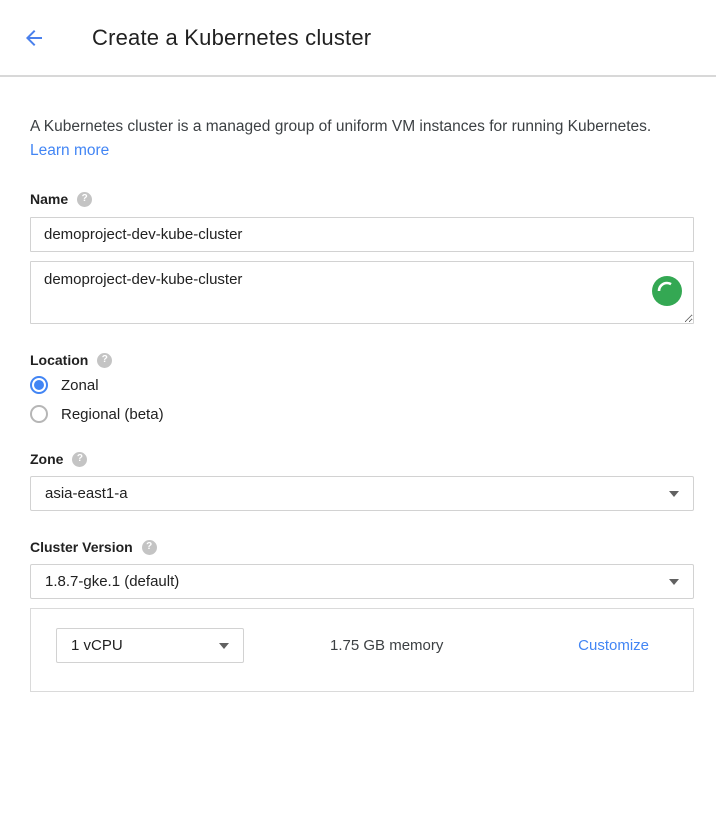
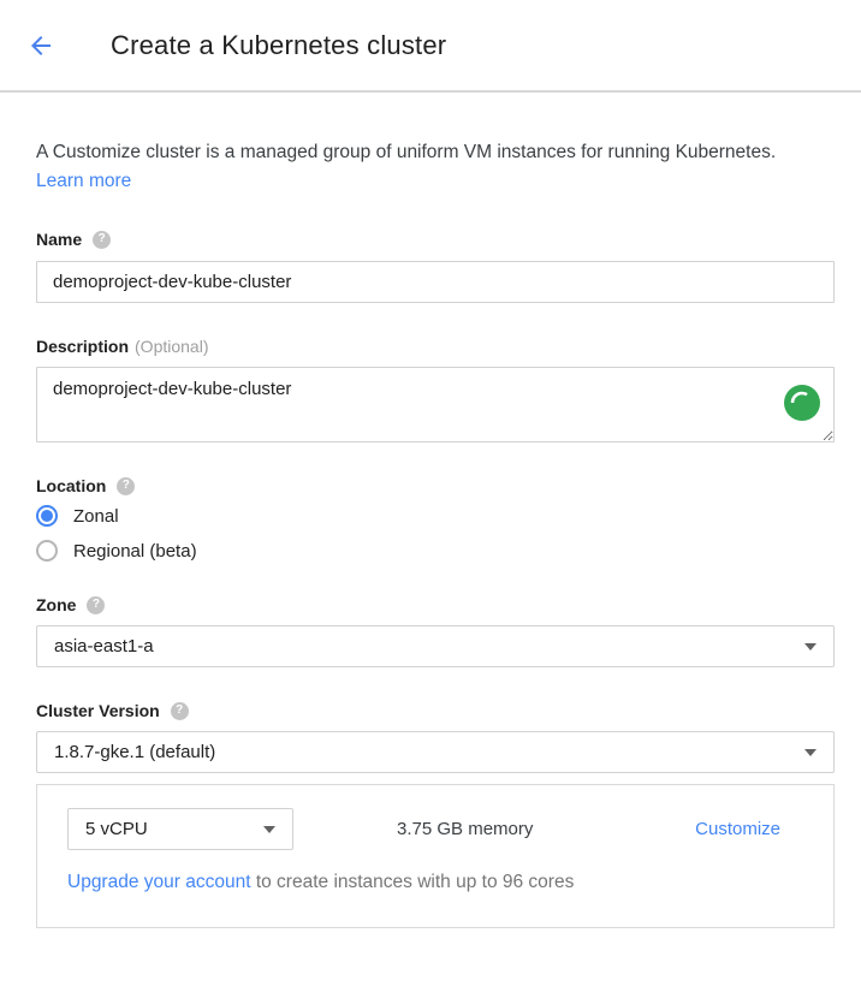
  Create a Kubernetes cluster
- A Kubernetes cluster is a managed group of uniform VM instances for running Kubernetes. Learn more
+ A Customize cluster is a managed group of uniform VM instances for running Kubernetes. Learn more
  Name
  ?
  demoproject-dev-kube-cluster
+ Description
+ (Optional)
  demoproject-dev-kube-cluster
  Location
  ?
  Zonal
  Regional (beta)
  Zone
  ?
  asia-east1-a
  Cluster Version
  ?
  1.8.7-gke.1 (default)
- 1 vCPU
+ 5 vCPU
- 1.75 GB memory
+ 3.75 GB memory
  Customize
+ Upgrade your account to create instances with up to 96 cores
